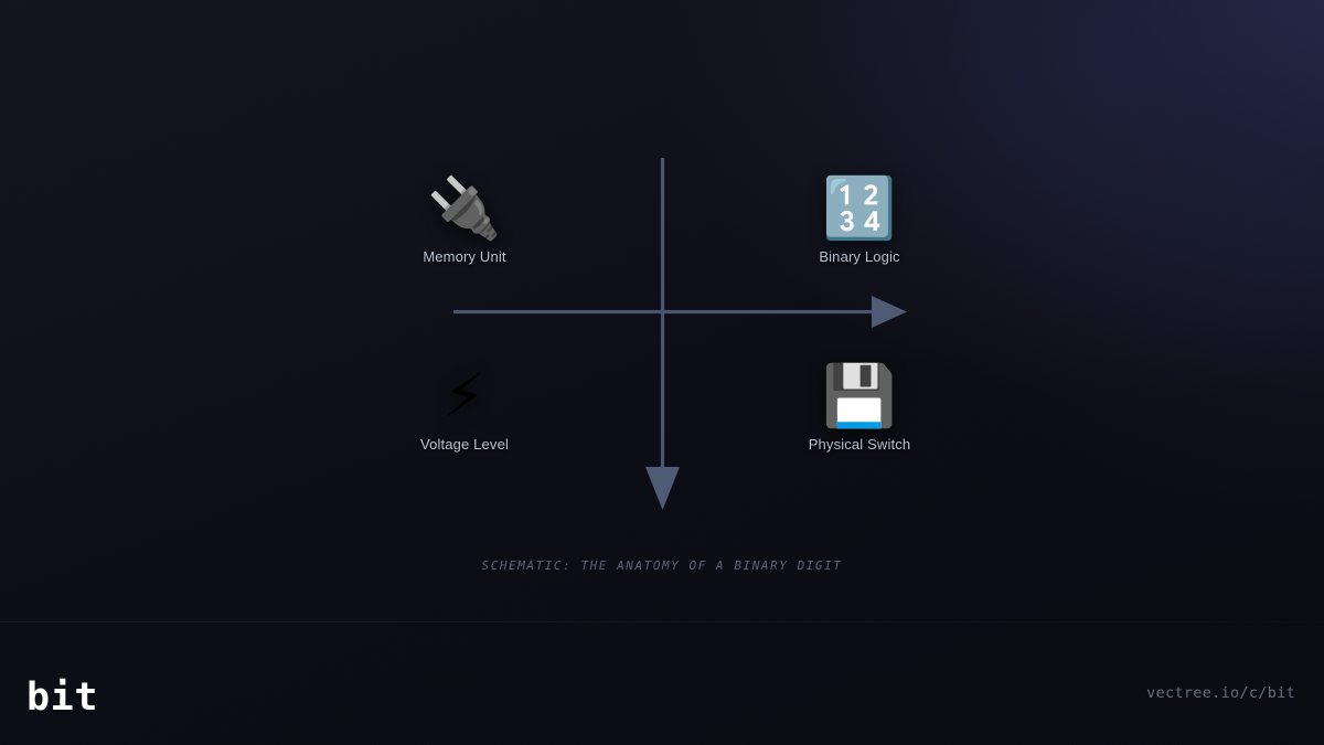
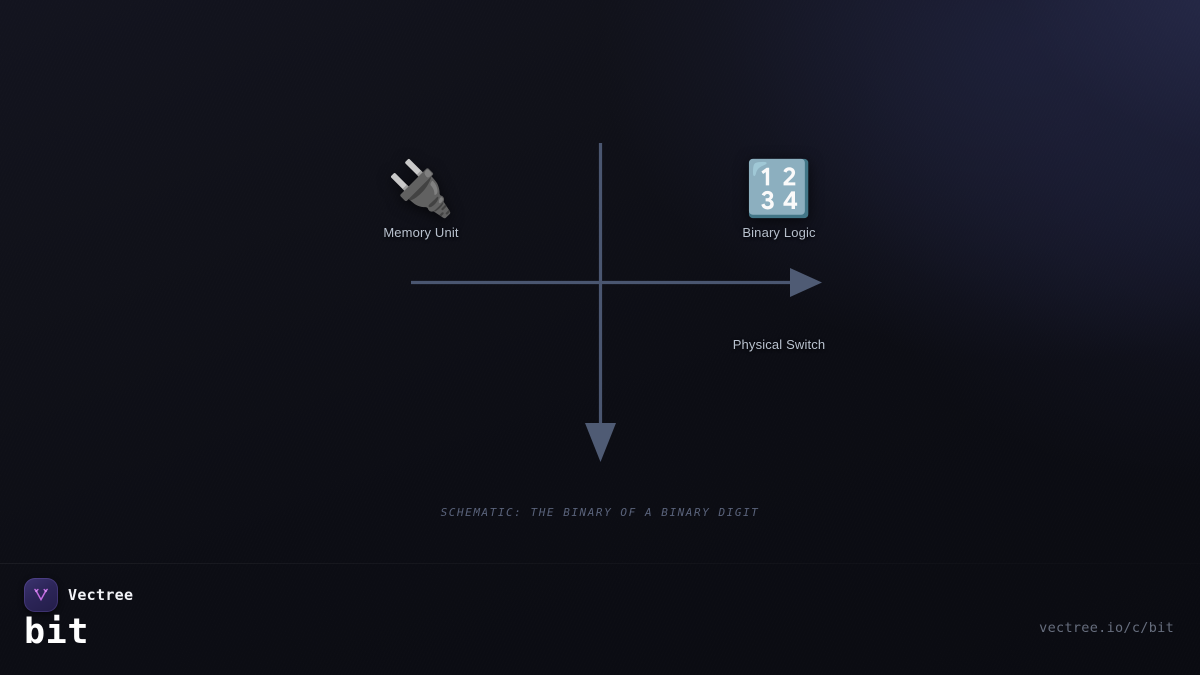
  🔌
  Memory Unit
  🔢
  Binary Logic
- ⚡
- Voltage Level
- 💾
  Physical Switch
- SCHEMATIC: THE ANATOMY OF A BINARY DIGIT
+ SCHEMATIC: THE BINARY OF A BINARY DIGIT
+ Vectree
  bit
  vectree.io/c/bit
